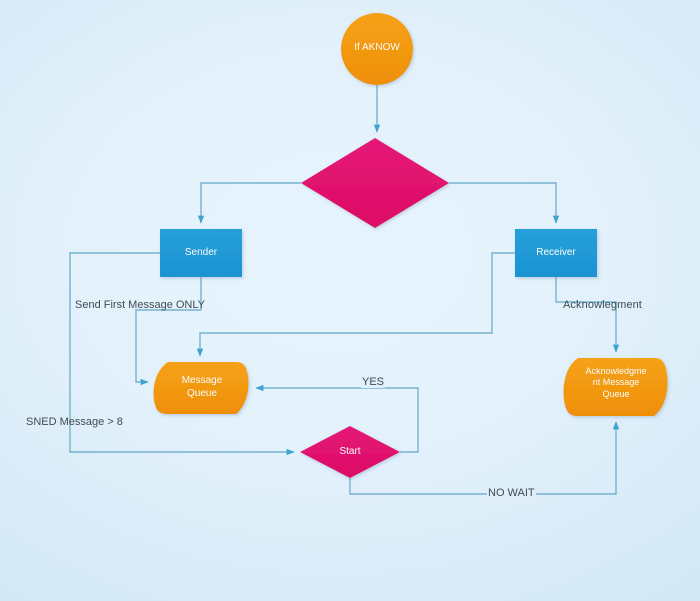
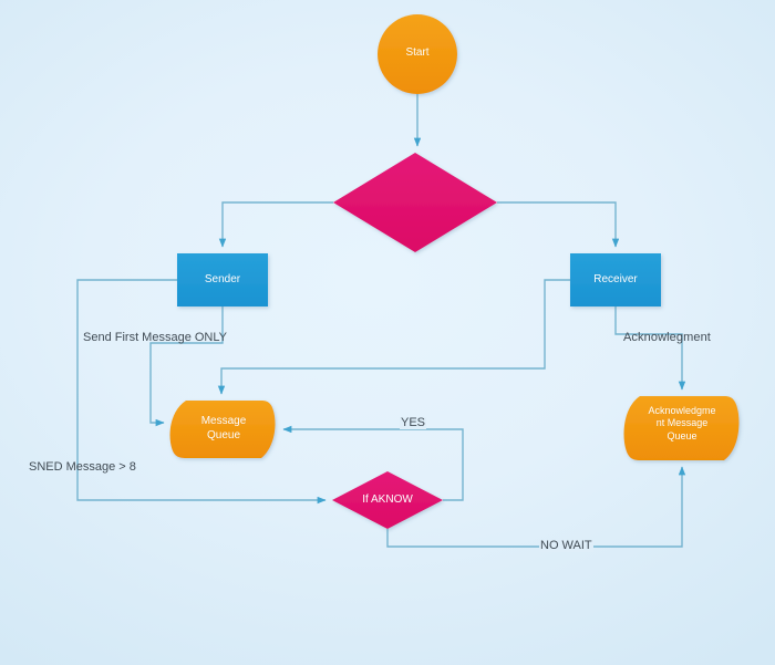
- If AKNOW
+ Start
  Sender
  Receiver
  Message
  Queue
  Acknowledgme
  nt Message
  Queue
- Start
+ If AKNOW
  Send First Message ONLY
  Acknowlegment
  SNED Message > 8
  YES
  NO WAIT
